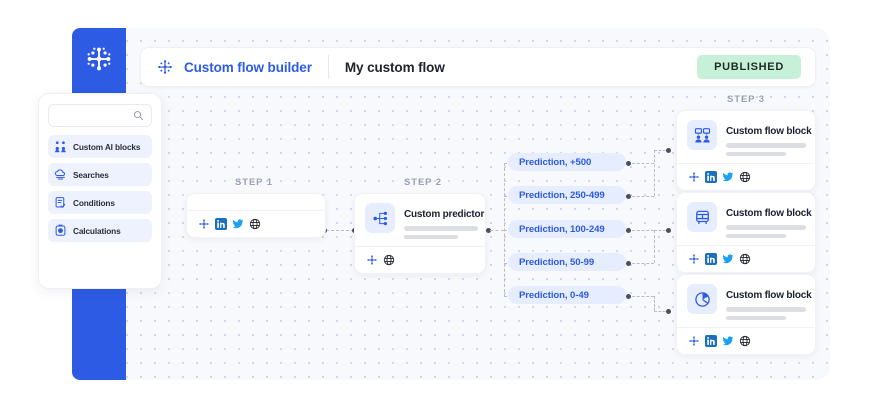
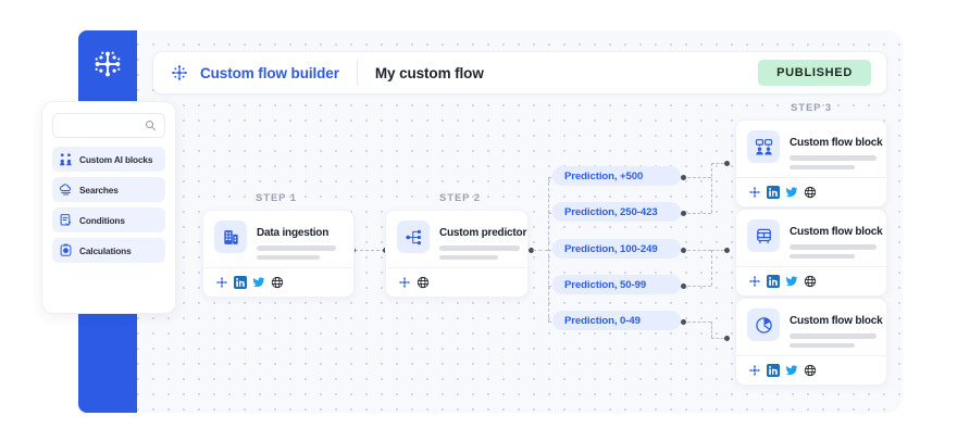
  Custom flow builder
  My custom flow
  PUBLISHED
  Custom AI blocks
  Searches
  Conditions
  Calculations
  STEP 1
  STEP 2
  STEP 3
+ Data ingestion
  Custom predictor
  Prediction, +500
- Prediction, 250-499
+ Prediction, 250-423
  Prediction, 100-249
  Prediction, 50-99
  Prediction, 0-49
  Custom flow block
  Custom flow block
  Custom flow block
